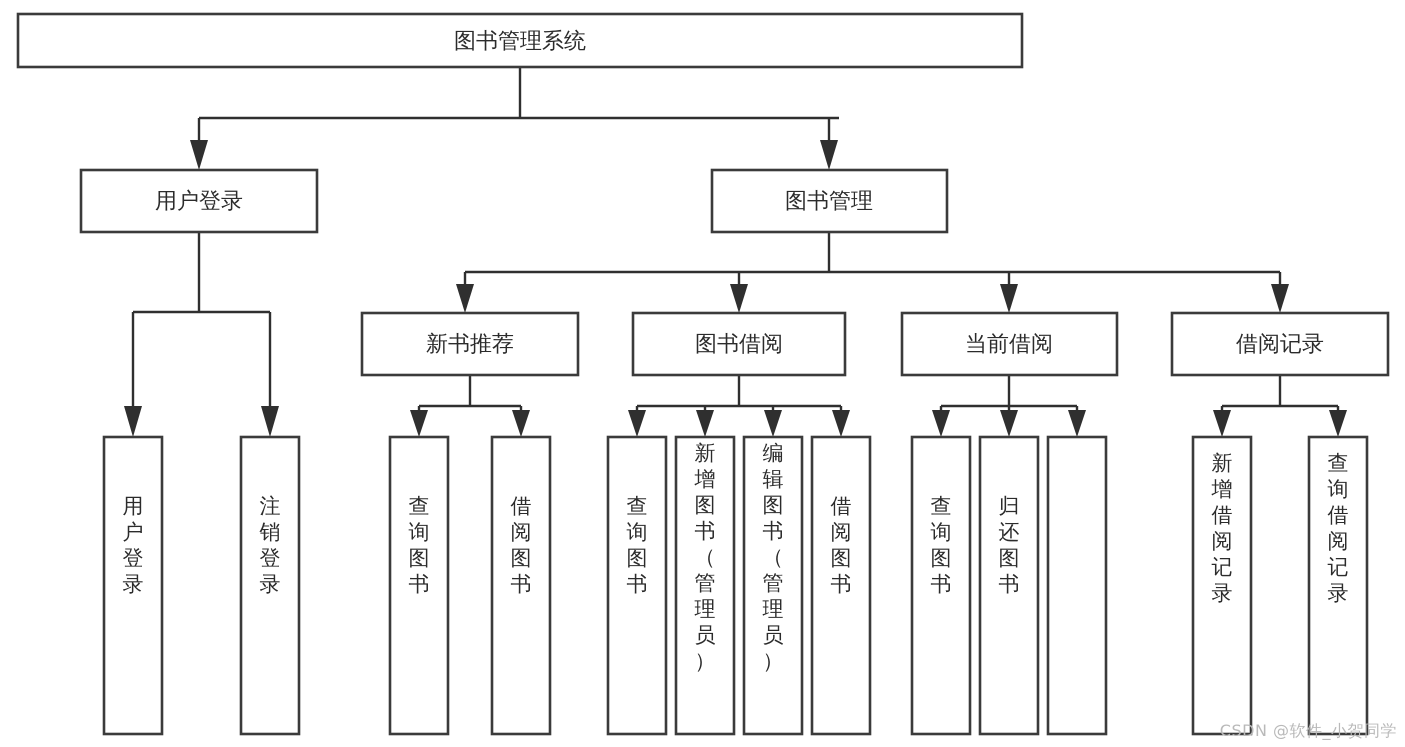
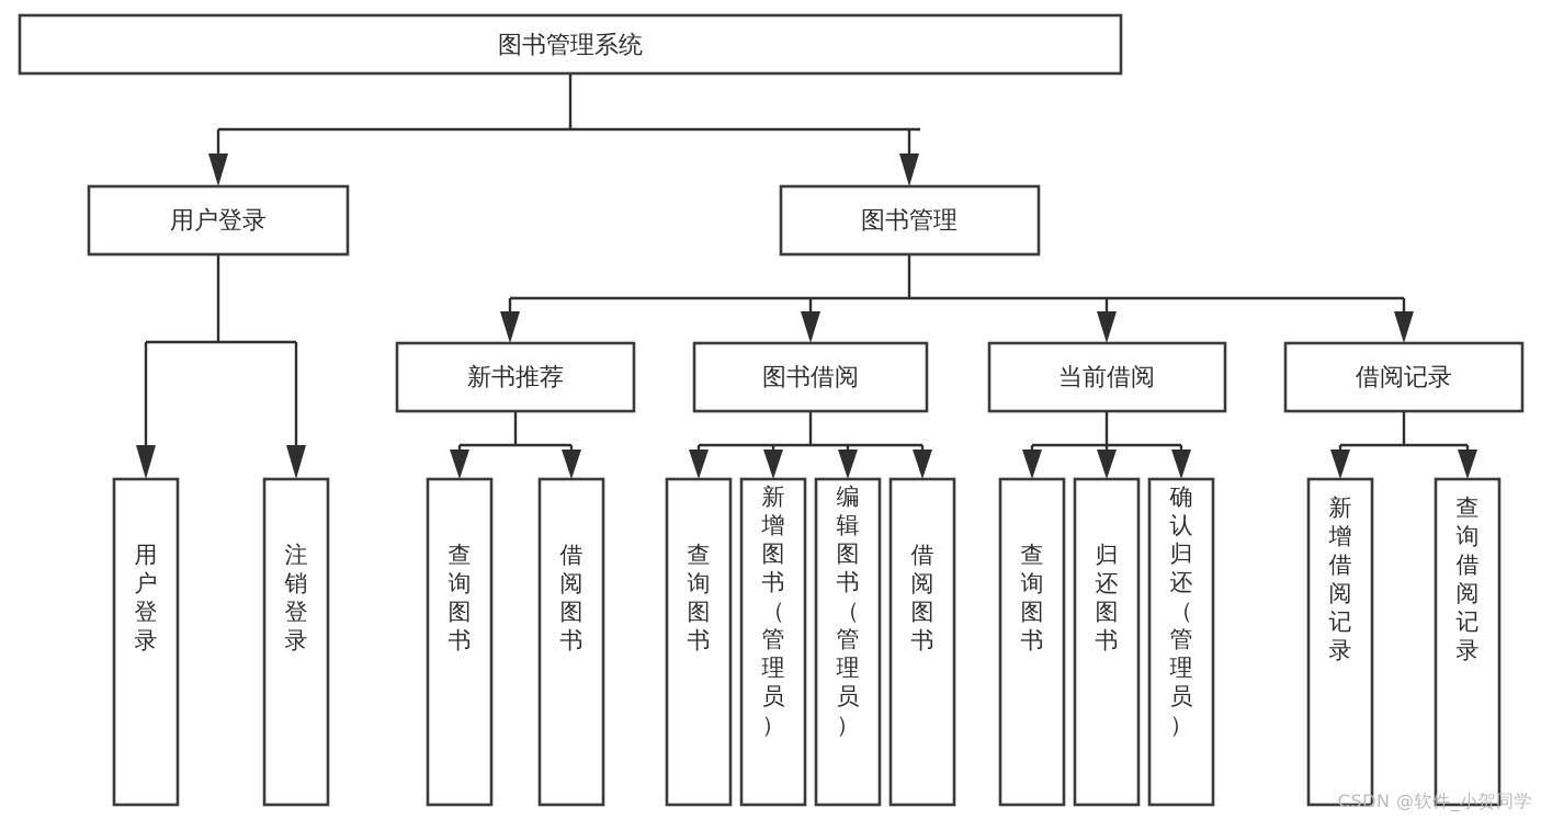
  图书管理系统
  用户登录
  图书管理
  新书推荐
  图书借阅
  当前借阅
  借阅记录
  用户登录
  注销登录
  查询图书
  借阅图书
  查询图书
  新增图书（管理员）
  编辑图书（管理员）
  借阅图书
  查询图书
  归还图书
+ 确认归还（管理员）
  新增借阅记录
  查询借阅记录
  CSDN @软件_小贺同学
